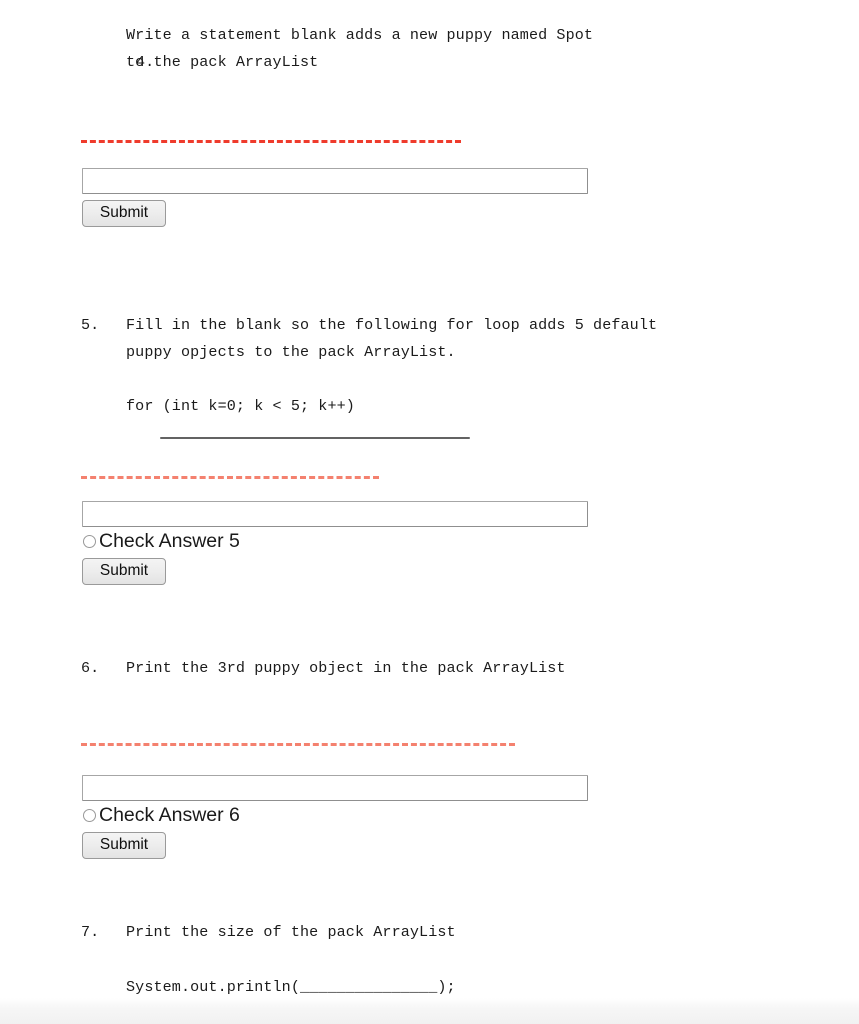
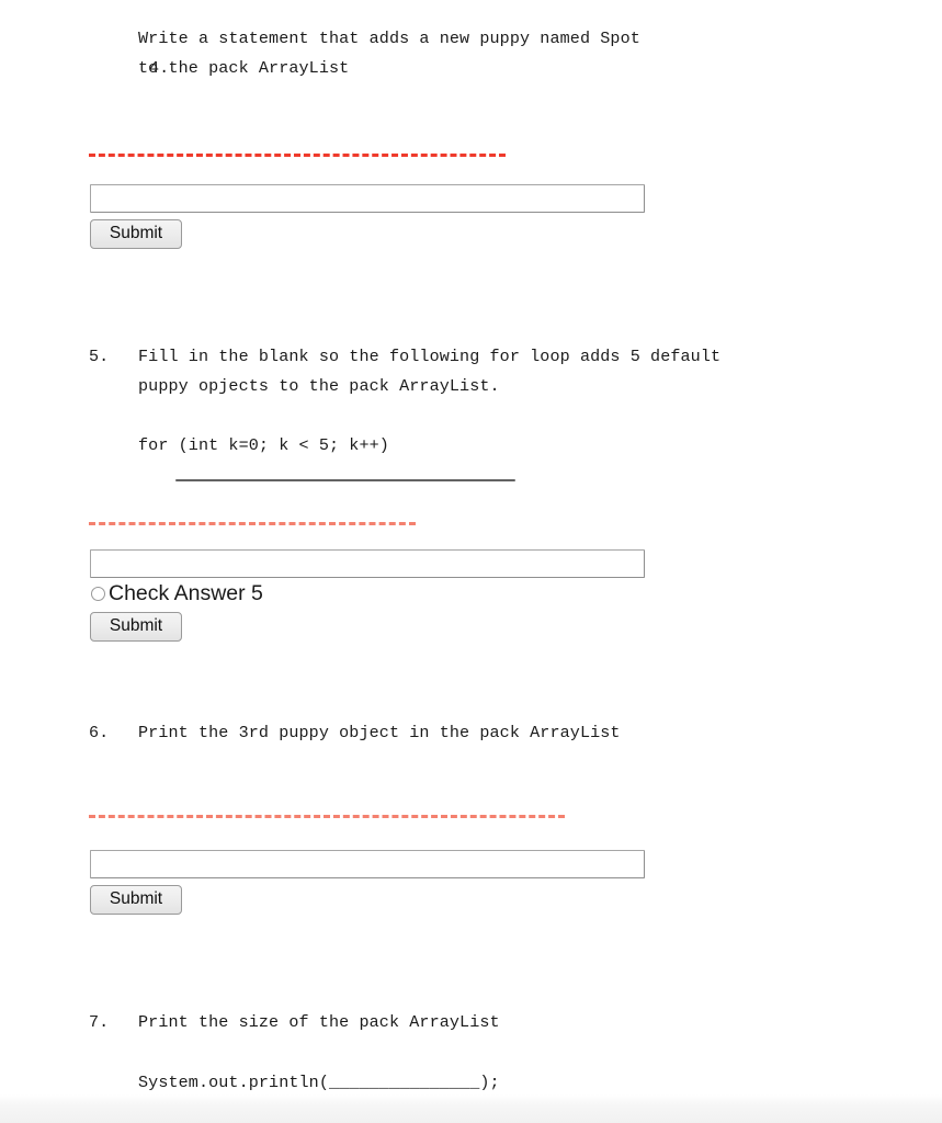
  4.
- Write a statement blank adds a new puppy named Spot
+ Write a statement that adds a new puppy named Spot
  to the pack ArrayList
  Submit
  5.
  Fill in the blank so the following for loop adds 5 default
  puppy opjects to the pack ArrayList.
  for (int k=0; k < 5; k++)
  Check Answer 5
  Submit
  6.
  Print the 3rd puppy object in the pack ArrayList
- Check Answer 6
  Submit
  7.
  Print the size of the pack ArrayList
  System.out.println(_______________);
